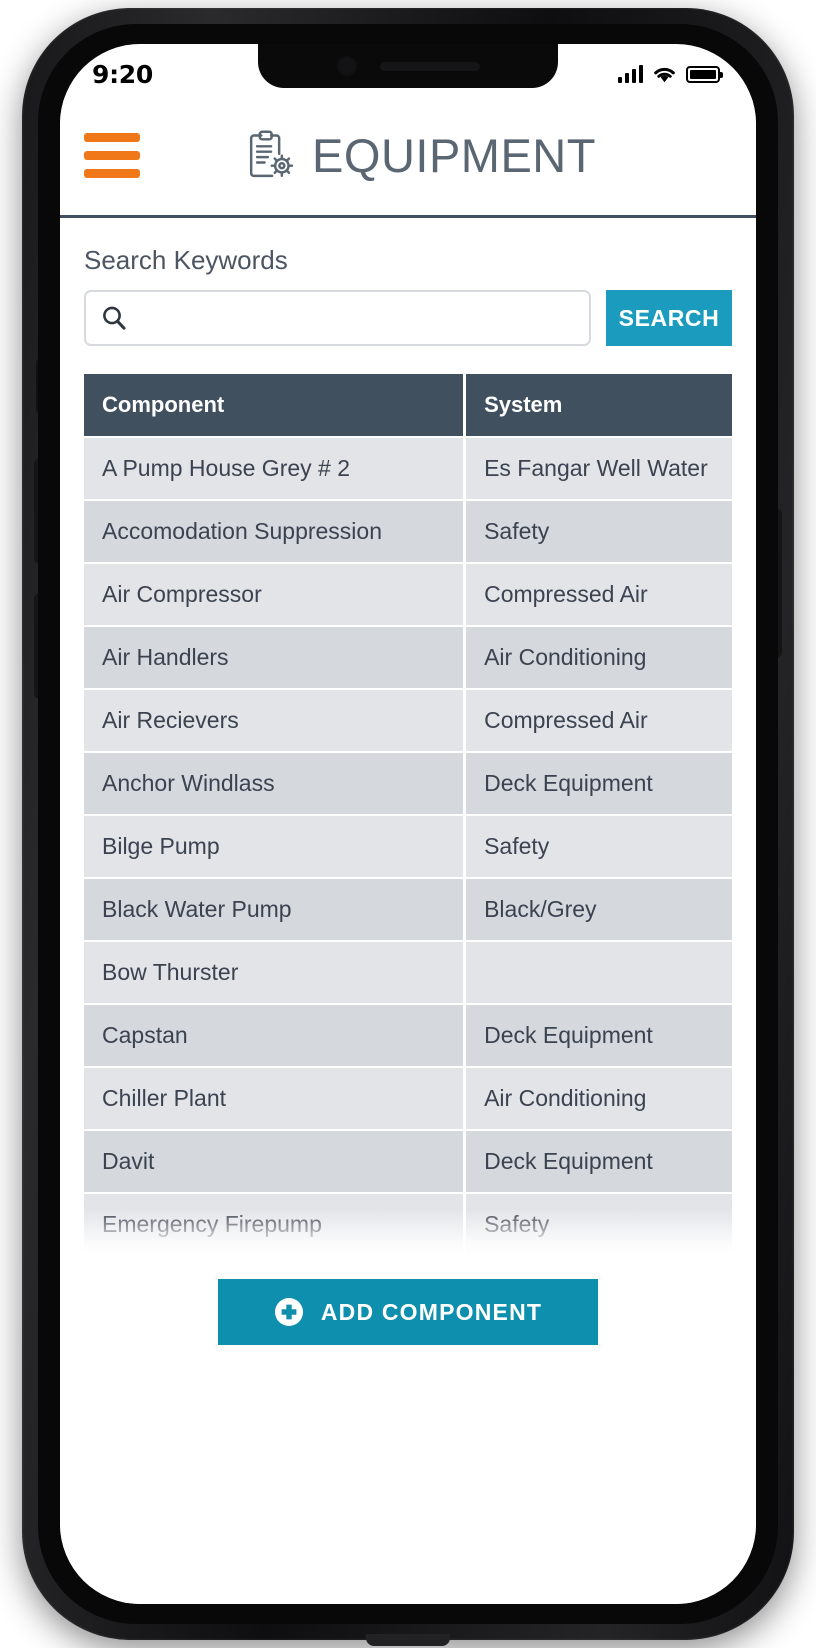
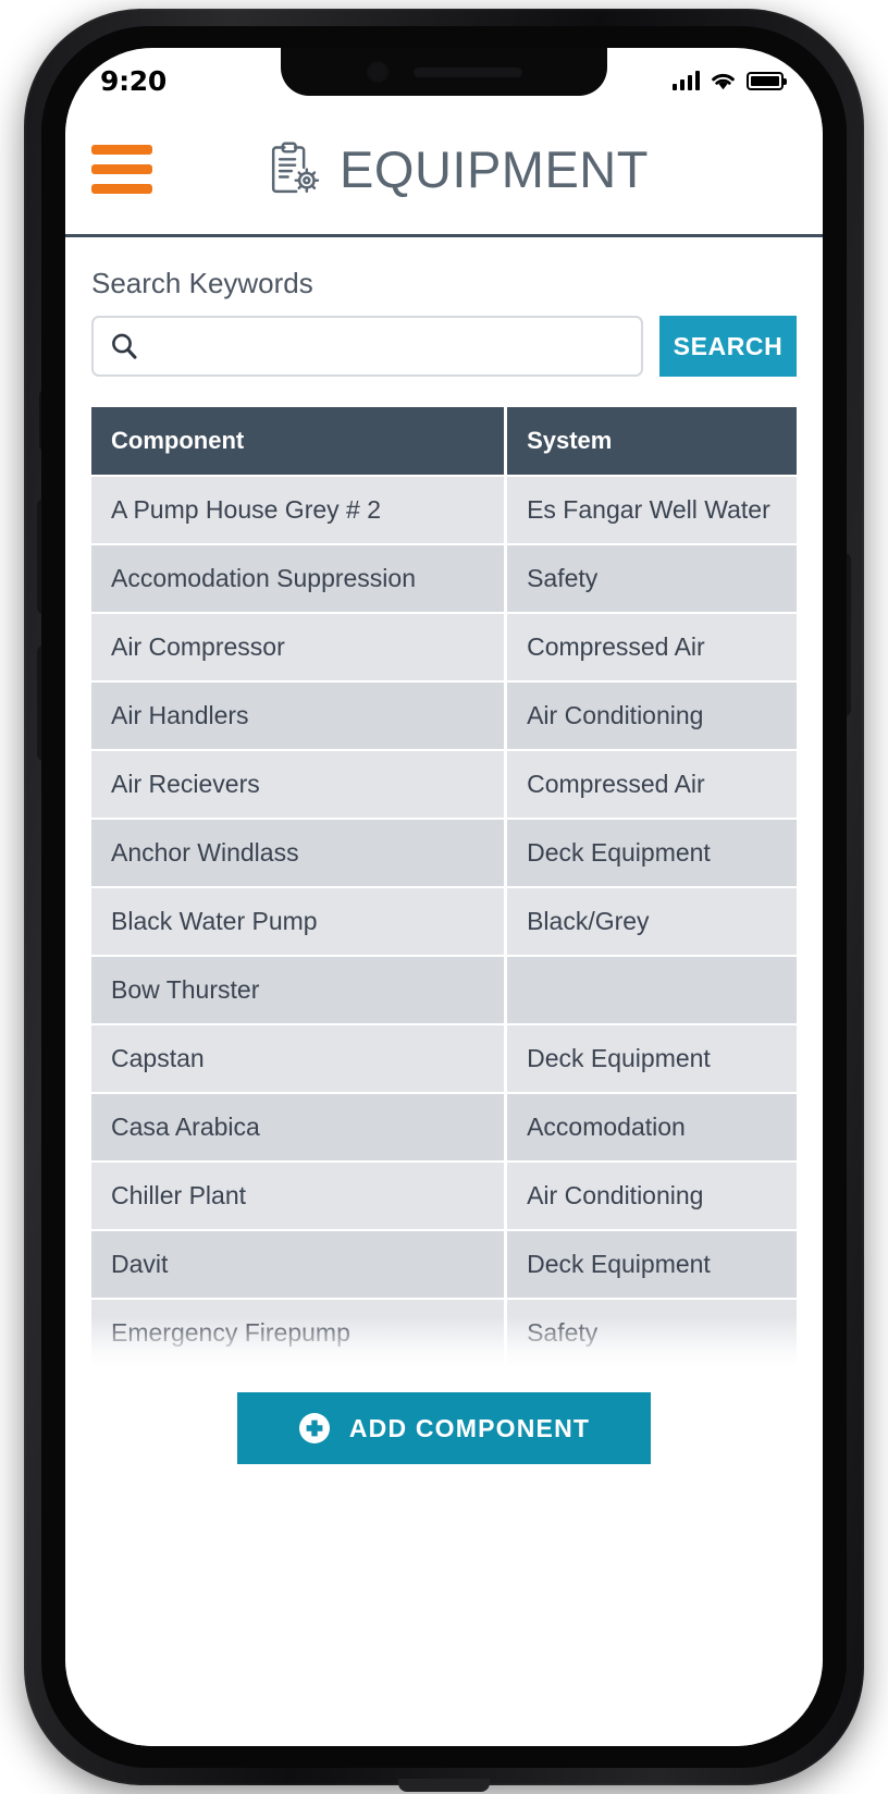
  9:20
  EQUIPMENT
  Search Keywords
  SEARCH
  Component	System
  A Pump House Grey # 2	Es Fangar Well Water
  Accomodation Suppression	Safety
  Air Compressor	Compressed Air
  Air Handlers	Air Conditioning
  Air Recievers	Compressed Air
  Anchor Windlass	Deck Equipment
- Bilge Pump	Safety
  Black Water Pump	Black/Grey
  Bow Thurster
  Capstan	Deck Equipment
+ Casa Arabica	Accomodation
  Chiller Plant	Air Conditioning
  Davit	Deck Equipment
  ADD COMPONENT
